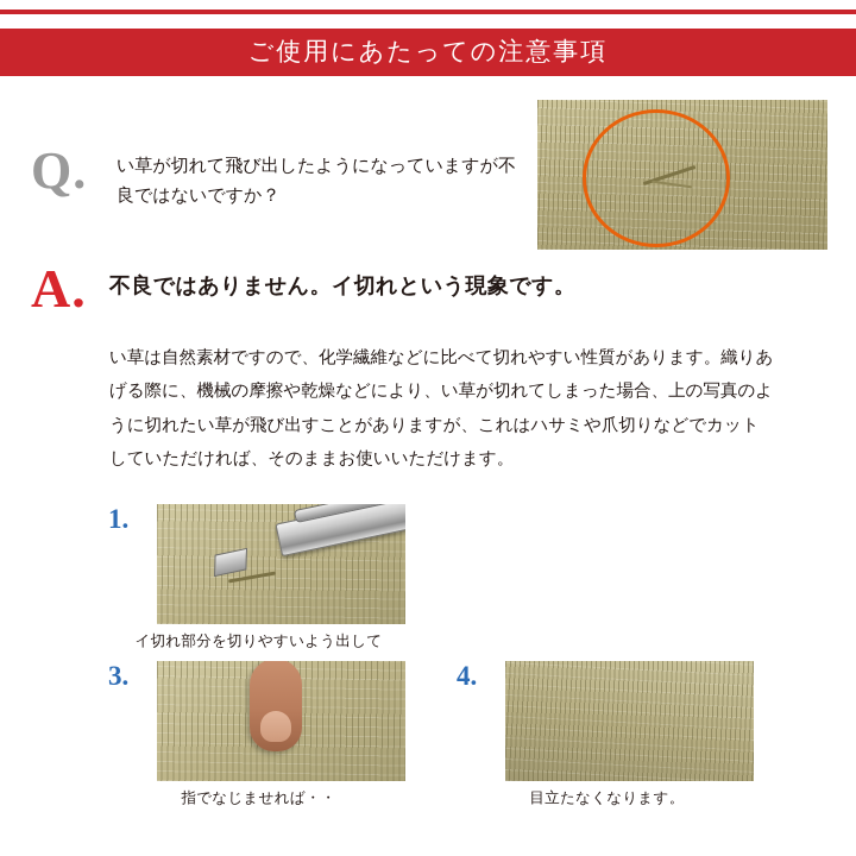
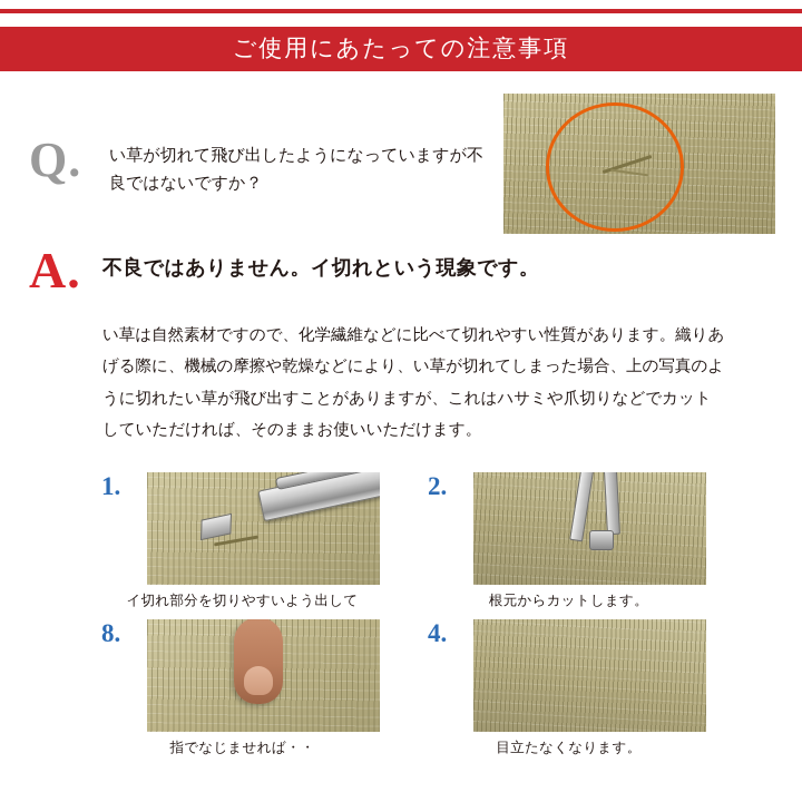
  ご使用にあたっての注意事項
  Q.
  い草が切れて飛び出したようになっていますが不良ではないですか？
  A.
  不良ではありません。イ切れという現象です。
  い草は自然素材ですので、化学繊維などに比べて切れやすい性質があります。織りあげる際に、機械の摩擦や乾燥などにより、い草が切れてしまった場合、上の写真のように切れたい草が飛び出すことがありますが、これはハサミや爪切りなどでカットしていただければ、そのままお使いいただけます。
  1.
  イ切れ部分を切りやすいよう出して
+ 2.
+ 根元からカットします。
- 3.
+ 8.
  指でなじませれば・・
  4.
  目立たなくなります。
